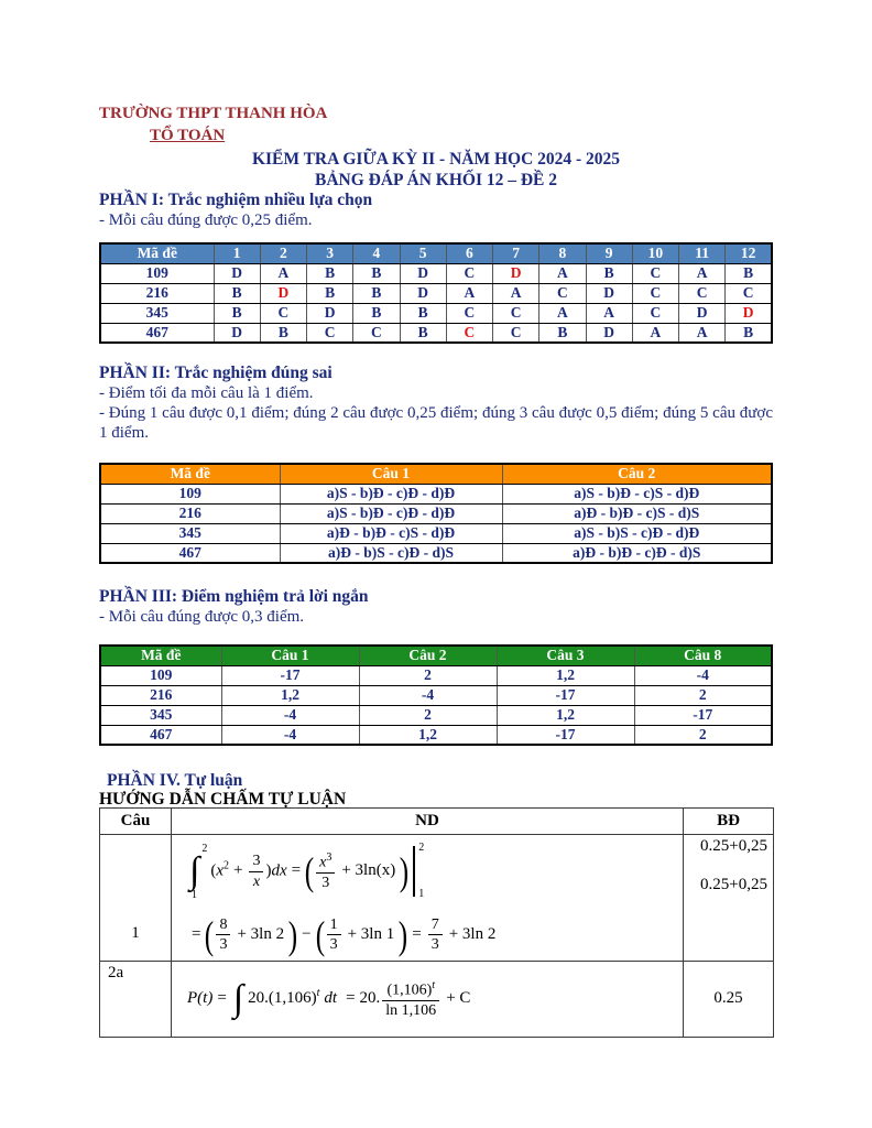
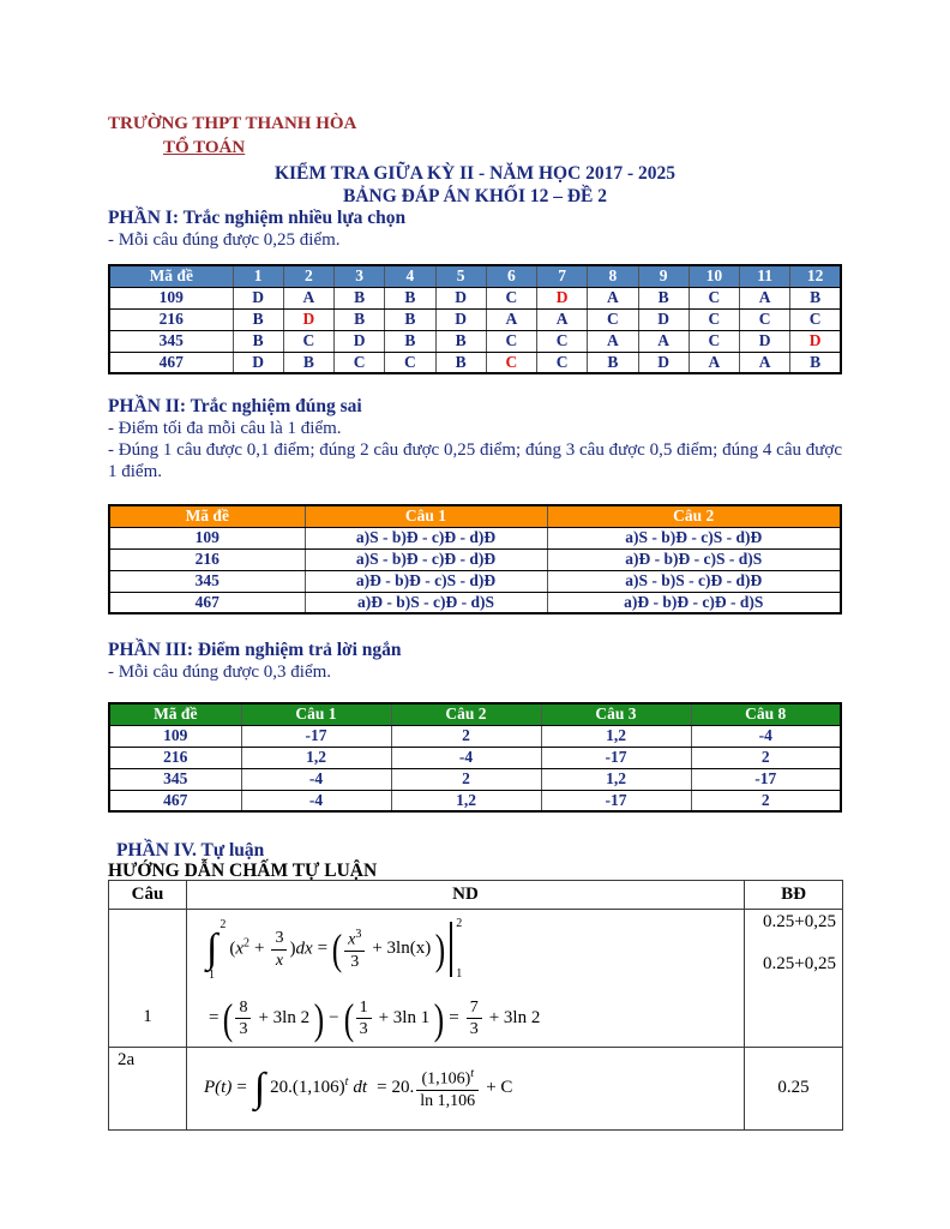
  TRƯỜNG THPT THANH HÒA
  TỔ TOÁN
- KIỂM TRA GIỮA KỲ II - NĂM HỌC 2024 - 2025
+ KIỂM TRA GIỮA KỲ II - NĂM HỌC 2017 - 2025
  BẢNG ĐÁP ÁN KHỐI 12 – ĐỀ 2
  PHẦN I: Trắc nghiệm nhiều lựa chọn
  - Mỗi câu đúng được 0,25 điểm.
  Mã đề	1	2	3	4	5	6	7	8	9	10	11	12
  109	D	A	B	B	D	C	D	A	B	C	A	B
  216	B	D	B	B	D	A	A	C	D	C	C	C
  345	B	C	D	B	B	C	C	A	A	C	D	D
  467	D	B	C	C	B	C	C	B	D	A	A	B
  PHẦN II: Trắc nghiệm đúng sai
  - Điểm tối đa mỗi câu là 1 điểm.
- - Đúng 1 câu được 0,1 điểm; đúng 2 câu được 0,25 điểm; đúng 3 câu được 0,5 điểm; đúng 5 câu được 1 điểm.
+ - Đúng 1 câu được 0,1 điểm; đúng 2 câu được 0,25 điểm; đúng 3 câu được 0,5 điểm; đúng 4 câu được 1 điểm.
  Mã đề	Câu 1	Câu 2
  109	a)S - b)Đ - c)Đ - d)Đ	a)S - b)Đ - c)S - d)Đ
  216	a)S - b)Đ - c)Đ - d)Đ	a)Đ - b)Đ - c)S - d)S
  345	a)Đ - b)Đ - c)S - d)Đ	a)S - b)S - c)Đ - d)Đ
  467	a)Đ - b)S - c)Đ - d)S	a)Đ - b)Đ - c)Đ - d)S
  PHẦN III: Điểm nghiệm trả lời ngắn
  - Mỗi câu đúng được 0,3 điểm.
  Mã đề	Câu 1	Câu 2	Câu 3	Câu 8
  109	-17	2	1,2	-4
  216	1,2	-4	-17	2
  345	-4	2	1,2	-17
  467	-4	1,2	-17	2
  PHẦN IV. Tự luận
  HƯỚNG DẪN CHẤM TỰ LUẬN
  Câu	ND	BĐ
  1	∫21(x2 +3x)dx = ( x33+ 3ln(x) )21 = ( 83+ 3ln 2 ) − ( 13+ 3ln 1 ) =73+ 3ln 2	0.25+0,25 0.25+0,25
  2a	P(t) = ∫ 20.(1,106)t dt = 20. (1,106)tln 1,106+ C	0.25
